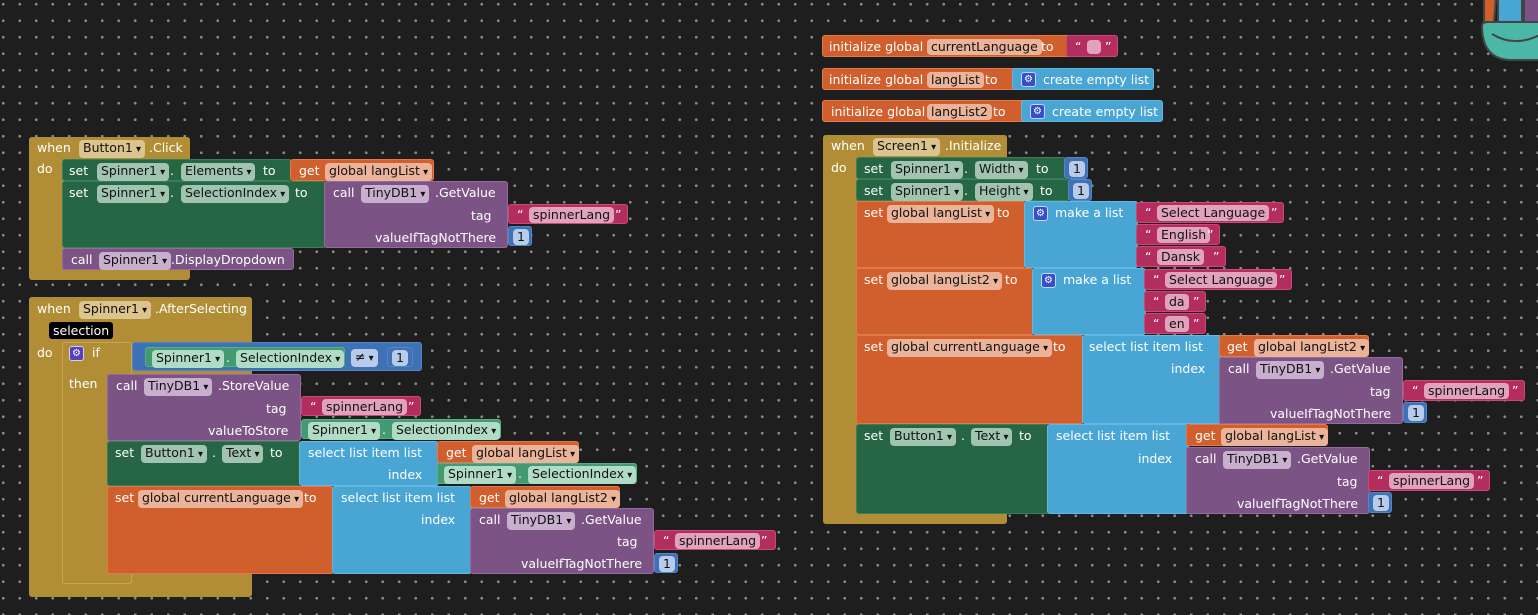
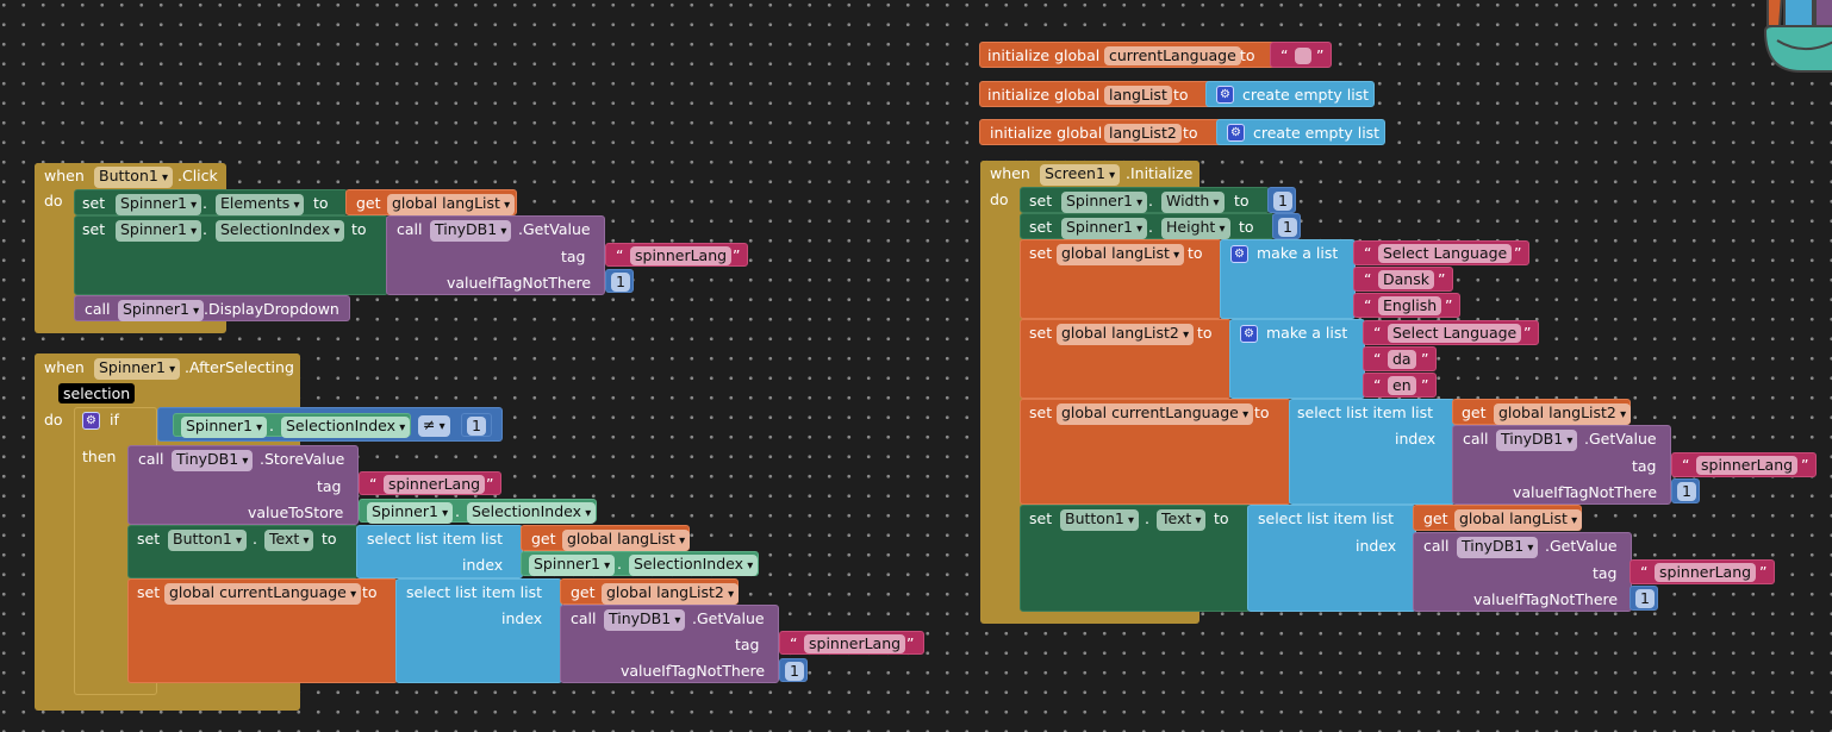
  initialize global
  currentLanguage
  to
  “
  ”
  initialize global
  langList
  to
  ⚙
  create empty list
  initialize global
  langList2
  to
  ⚙
  create empty list
  when
  Button1
  .Click
  do
  set
  Spinner1
  .
  Elements
  to
  get
  global langList
  set
  Spinner1
  .
  SelectionIndex
  to
  call
  TinyDB1
  .GetValue
  tag
  valueIfTagNotThere
  “
  spinnerLang
  ”
  1
  call
  Spinner1
  .DisplayDropdown
  when
  Spinner1
  .AfterSelecting
  selection
  do
  ⚙
  if
  then
  Spinner1
  .
  SelectionIndex
  ≠
  1
  call
  TinyDB1
  .StoreValue
  tag
  valueToStore
  “
  spinnerLang
  ”
  Spinner1
  .
  SelectionIndex
  set
  Button1
  .
  Text
  to
  select list item list
  index
  get
  global langList
  Spinner1
  .
  SelectionIndex
  set
  global currentLanguage
  to
  select list item list
  index
  get
  global langList2
  call
  TinyDB1
  .GetValue
  tag
  valueIfTagNotThere
  “
  spinnerLang
  ”
  1
  when
  Screen1
  .Initialize
  do
  set
  Spinner1
  .
  Width
  to
  1
  set
  Spinner1
  .
  Height
  to
  1
  set
  global langList
  to
  ⚙
  make a list
  “
  Select Language
  ”
  “
- English
+ Dansk
  ”
  “
- Dansk
+ English
  ”
  set
  global langList2
  to
  ⚙
  make a list
  “
  Select Language
  ”
  “
  da
  ”
  “
  en
  ”
  set
  global currentLanguage
  to
  select list item list
  index
  get
  global langList2
  call
  TinyDB1
  .GetValue
  tag
  valueIfTagNotThere
  “
  spinnerLang
  ”
  1
  set
  Button1
  .
  Text
  to
  select list item list
  index
  get
  global langList
  call
  TinyDB1
  .GetValue
  tag
  valueIfTagNotThere
  “
  spinnerLang
  ”
  1
